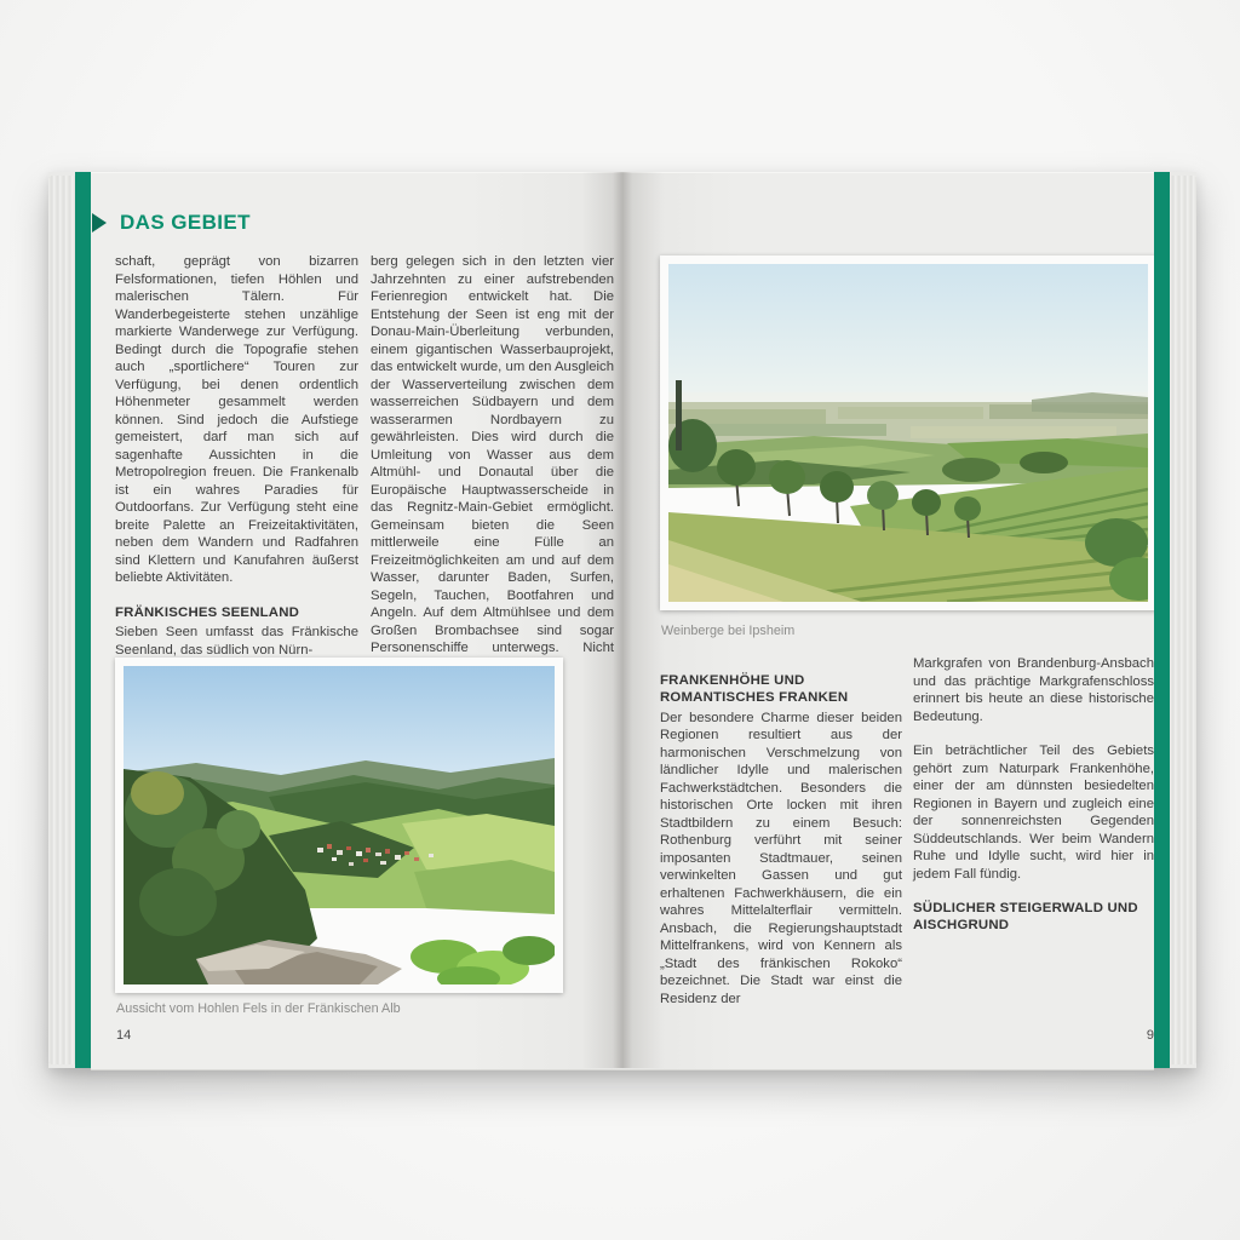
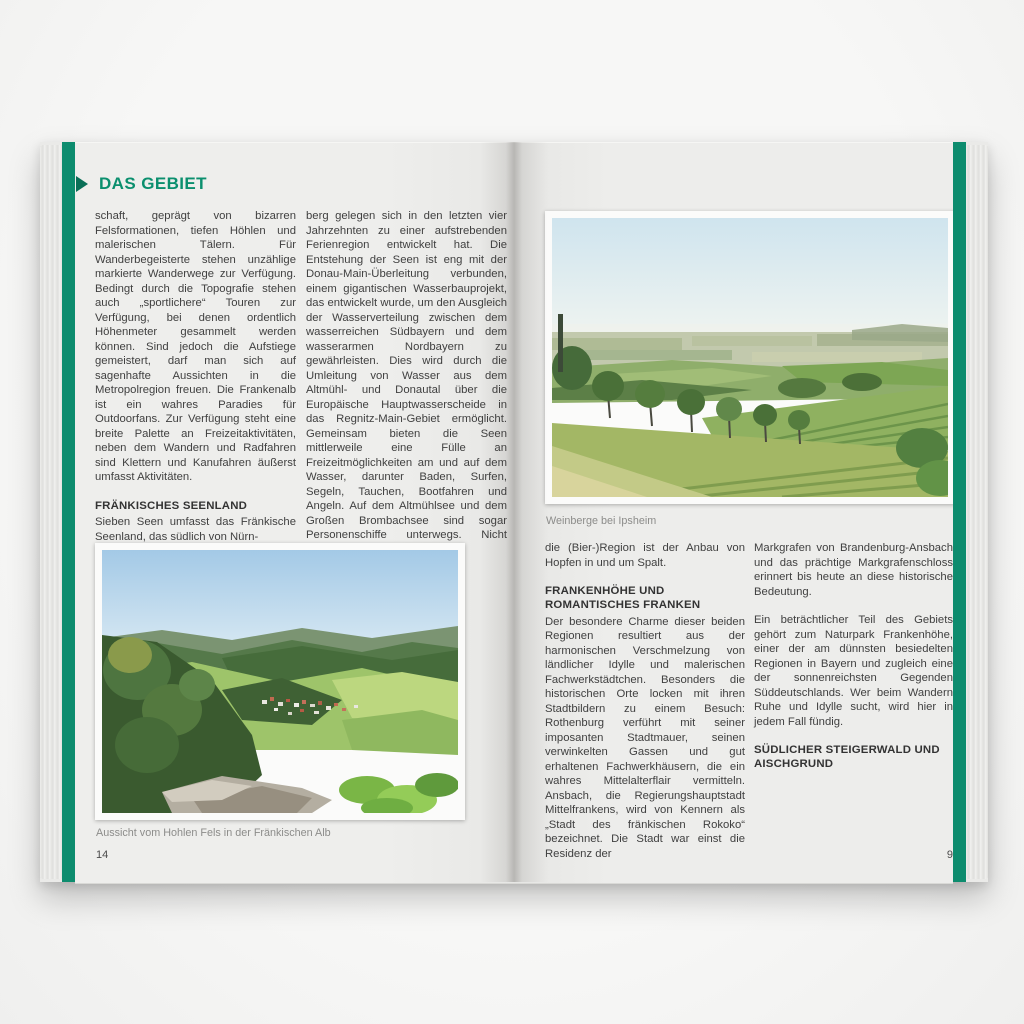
  DAS GEBIET
- schaft, geprägt von bizarren Felsformationen, tiefen Höhlen und malerischen Tälern. Für Wanderbegeisterte stehen unzählige markierte Wanderwege zur Verfügung. Bedingt durch die Topografie stehen auch „sportlichere“ Touren zur Verfügung, bei denen ordentlich Höhenmeter gesammelt werden können. Sind jedoch die Aufstiege gemeistert, darf man sich auf sagenhafte Aussichten in die Metropolregion freuen. Die Frankenalb ist ein wahres Paradies für Outdoorfans. Zur Verfügung steht eine breite Palette an Freizeitaktivitäten, neben dem Wandern und Radfahren sind Klettern und Kanufahren äußerst beliebte Aktivitäten.
+ schaft, geprägt von bizarren Felsformationen, tiefen Höhlen und malerischen Tälern. Für Wanderbegeisterte stehen unzählige markierte Wanderwege zur Verfügung. Bedingt durch die Topografie stehen auch „sportlichere“ Touren zur Verfügung, bei denen ordentlich Höhenmeter gesammelt werden können. Sind jedoch die Aufstiege gemeistert, darf man sich auf sagenhafte Aussichten in die Metropolregion freuen. Die Frankenalb ist ein wahres Paradies für Outdoorfans. Zur Verfügung steht eine breite Palette an Freizeitaktivitäten, neben dem Wandern und Radfahren sind Klettern und Kanufahren äußerst umfasst Aktivitäten.
  FRÄNKISCHES SEENLAND
  Sieben Seen umfasst das Fränkische Seenland, das südlich von Nürn-
  berg gelegen sich in den letzte Jahrzehnten zu einer aufstrebe Ferienregion entwickelt hat. Entstehung der Seen ist eng m Donau-Main-Überleitung verbu einem gigantischen Wasserbaupr das entwickelt wurde, um den Aus der Wasserverteilung zwischen wasserreichen Südbayern und wasserarmen Nordbayern gewährleisten. Dies wird durch Umleitung von Wasser aus Altmühl- und Donautal über Europäische Hauptwasserscheid das Regnitz-Main-Gebiet ermö Gemeinsam bieten die mittlerweile eine Fülle Freizeitmöglichkeiten am und auf Wasser, darunter Baden, S Segeln, Tauchen, Bootfahren Angeln. Auf dem Altmühlsee und Großen Brombachsee sind Personenschiffe unterwegs.
  Aussicht vom Hohlen Fels in der Fränkischen Alb
  14
  Weinberge bei Ipsheim
+ die (Bier-)Region ist der Anbau von Hopfen in und um Spalt.
  FRANKENHÖHE UND ROMANTISCHES FRANKEN
  Der besondere Charme dieser beiden Regionen resultiert aus der harmonischen Verschmelzung von ändlicher Idylle und malerischen Fachwerkstädtchen. Besonders die historischen Orte locken mit ihren Stadtbildern zu einem Besuch: Rothenburg verführt mit seiner mposanten Stadtmauer, seinen erwinkelten Gassen und gut erhaltenen Fachwerkhäusern, die ein wahres Mittelalterflair vermitteln. Ansbach, die Regierungshauptstadt Mittelfrankens, wird von Kennern als Stadt des fränkischen Rokoko“ bezeichnet. Die Stadt war einst die Residenz der
  Markgrafen von Brandenburg-Ansbach und das prächtige Markgrafenschloss erinnert bis heute an diese historische Bedeutung.
  Ein beträchtlicher Teil des Gebiets gehört zum Naturpark Frankenhöhe, einer der am dünnsten besiedelten Regionen in Bayern und zugleich eine der sonnenreichsten Gegenden Süddeutschlands. Wer beim Wandern Ruhe und Idylle sucht, wird hier in jedem Fall fündig.
  SÜDLICHER STEIGERWALD UND AISCHGRUND
  9
